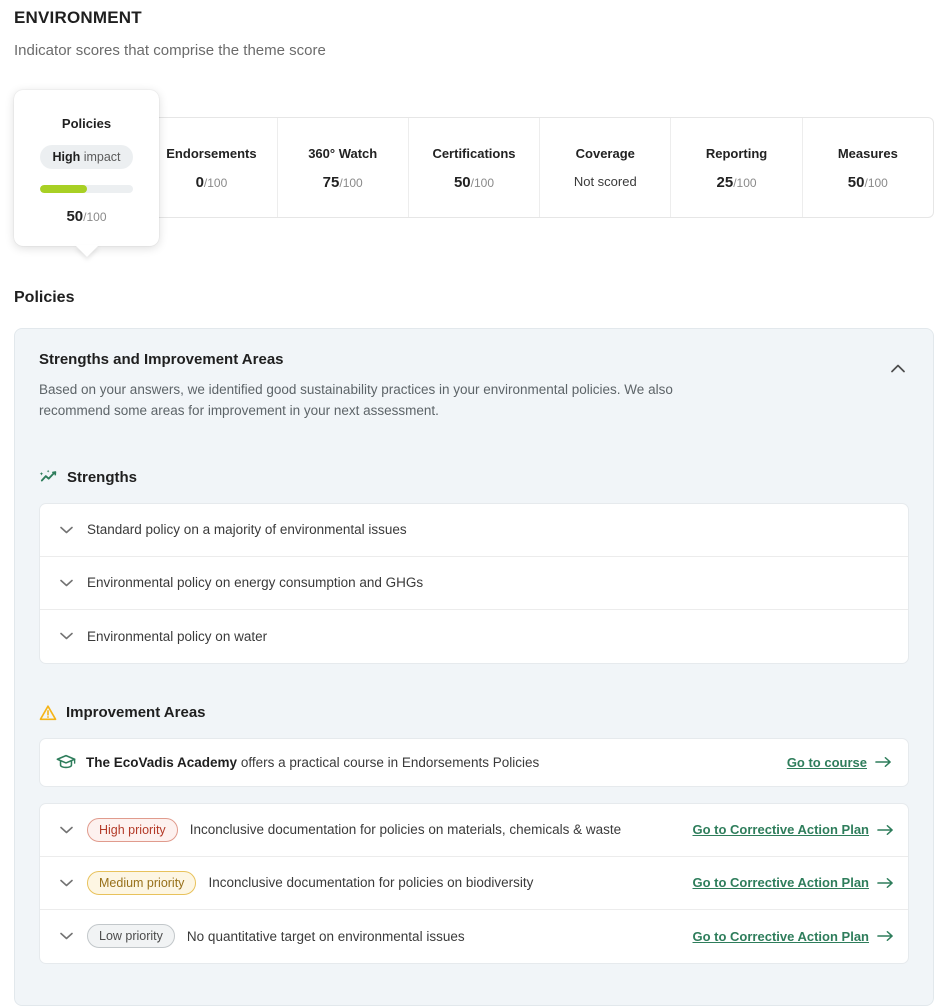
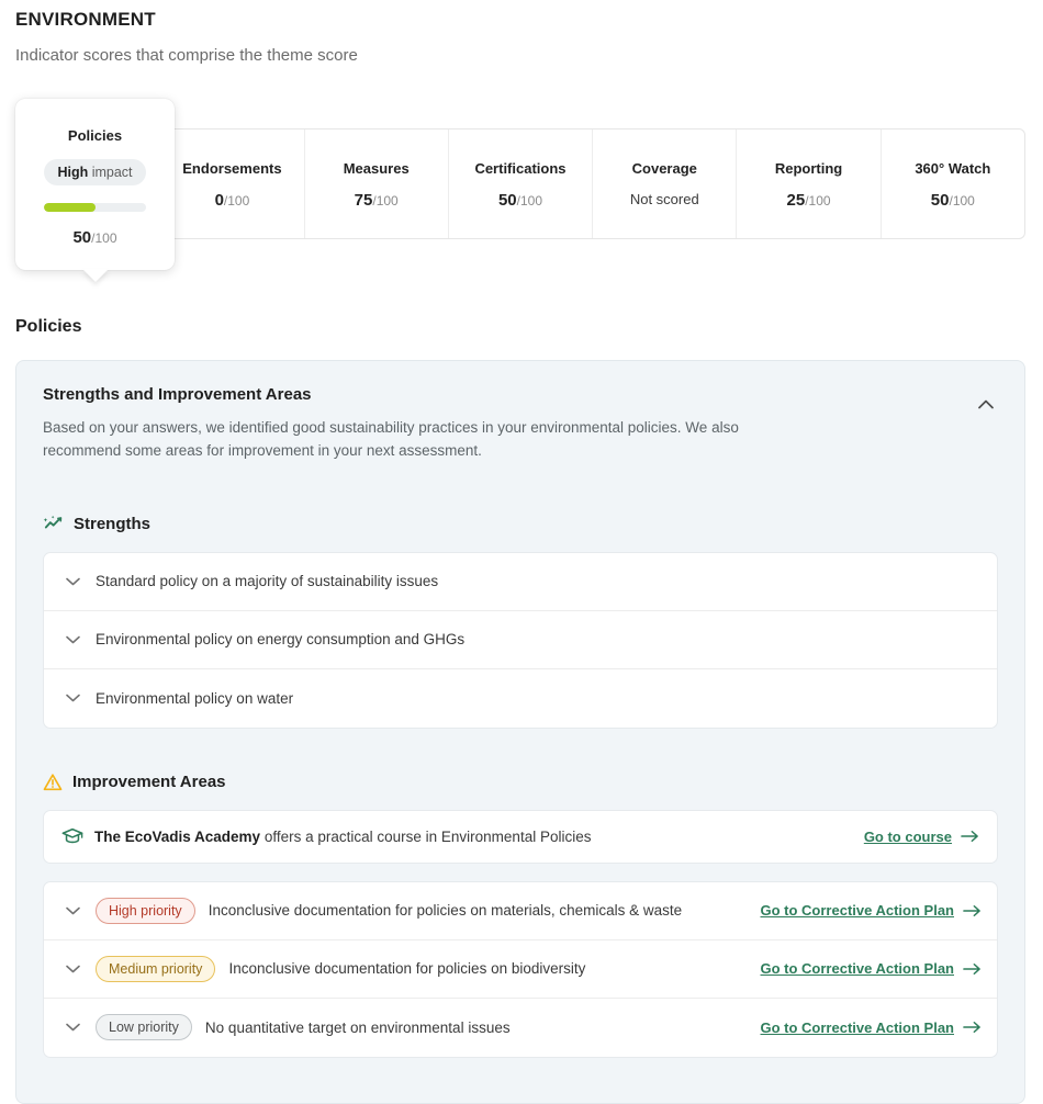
  ENVIRONMENT
  Indicator scores that comprise the theme score
  Endorsements
  0/100
- 360° Watch
+ Measures
  75/100
  Certifications
  50/100
  Coverage
  Not scored
  Reporting
  25/100
- Measures
+ 360° Watch
  50/100
  Policies
  High impact
  50/100
  Policies
  Strengths and Improvement Areas
  Based on your answers, we identified good sustainability practices in your environmental policies. We also recommend some areas for improvement in your next assessment.
  Strengths
- Standard policy on a majority of environmental issues
+ Standard policy on a majority of sustainability issues
  Environmental policy on energy consumption and GHGs
  Environmental policy on water
  Improvement Areas
- The EcoVadis Academy offers a practical course in Endorsements Policies
+ The EcoVadis Academy offers a practical course in Environmental Policies
  Go to course
  High priority
  Inconclusive documentation for policies on materials, chemicals & waste
  Go to Corrective Action Plan
  Medium priority
  Inconclusive documentation for policies on biodiversity
  Go to Corrective Action Plan
  Low priority
  No quantitative target on environmental issues
  Go to Corrective Action Plan
